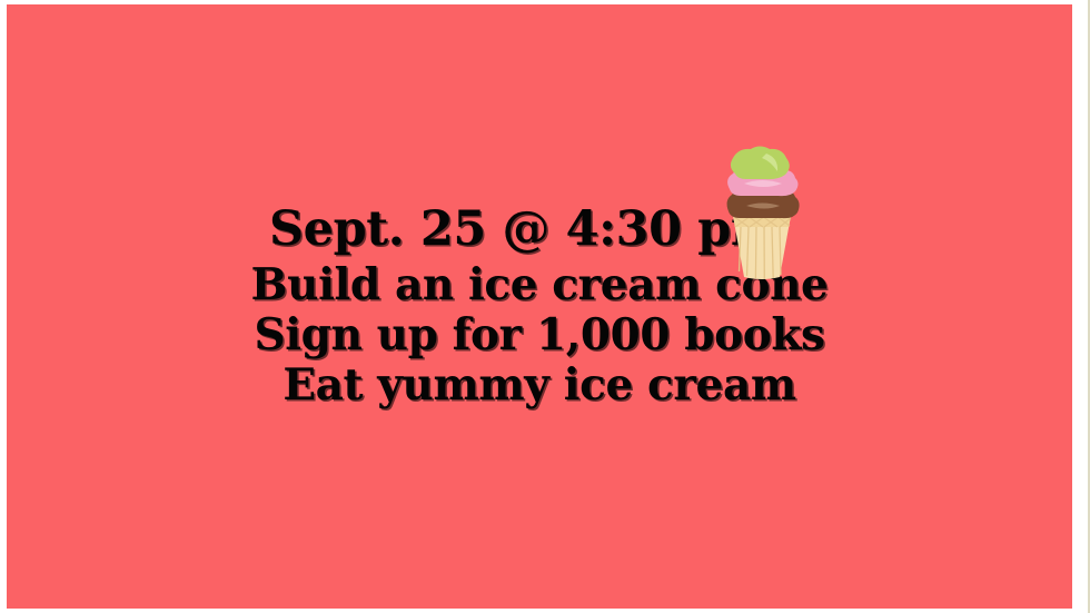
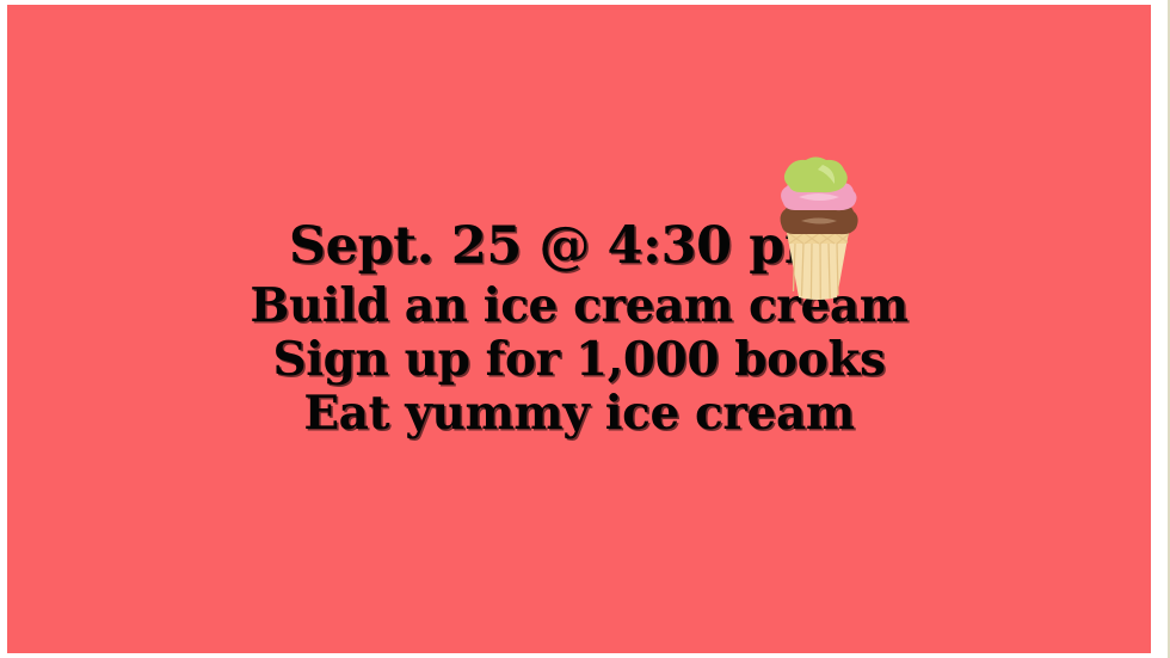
  Sept. 25 @ 4:30 p
- Build an ice cream cone
+ Build an ice cream cream
  Sign up for 1,000 books
  Eat yummy ice cream
